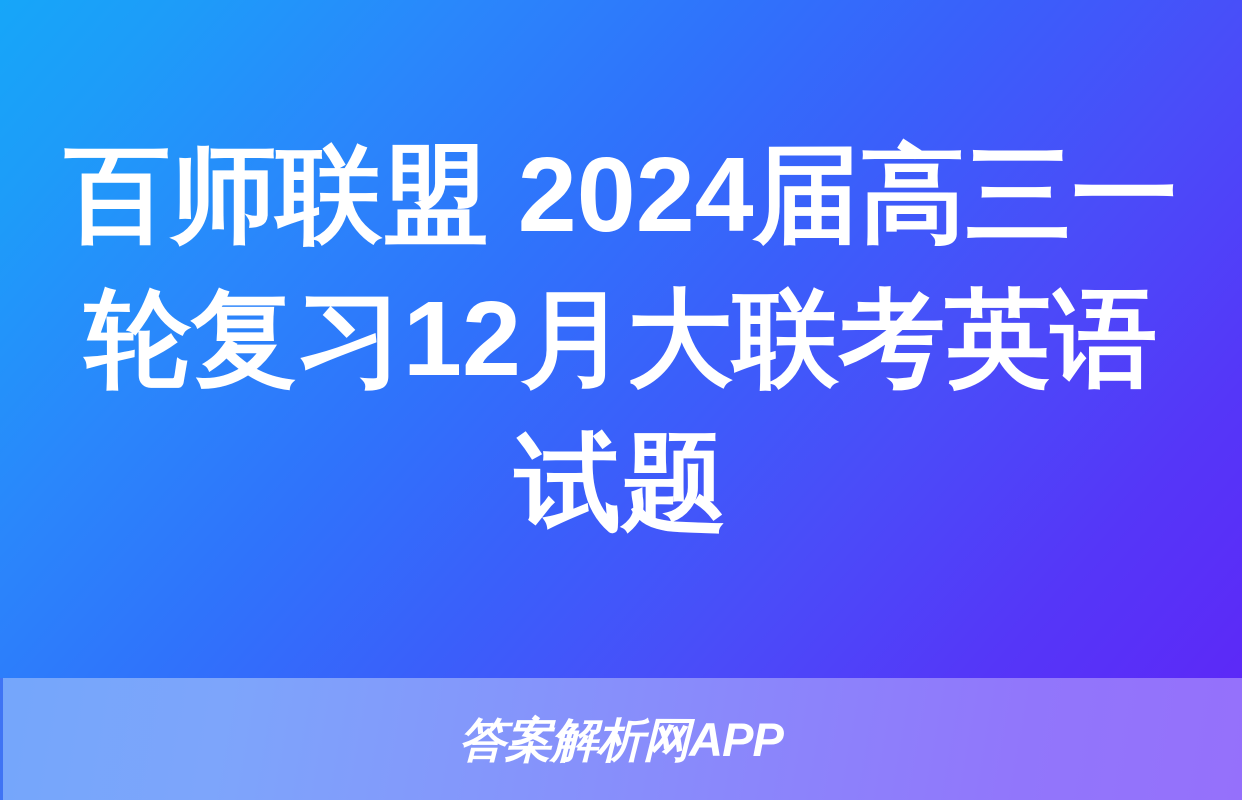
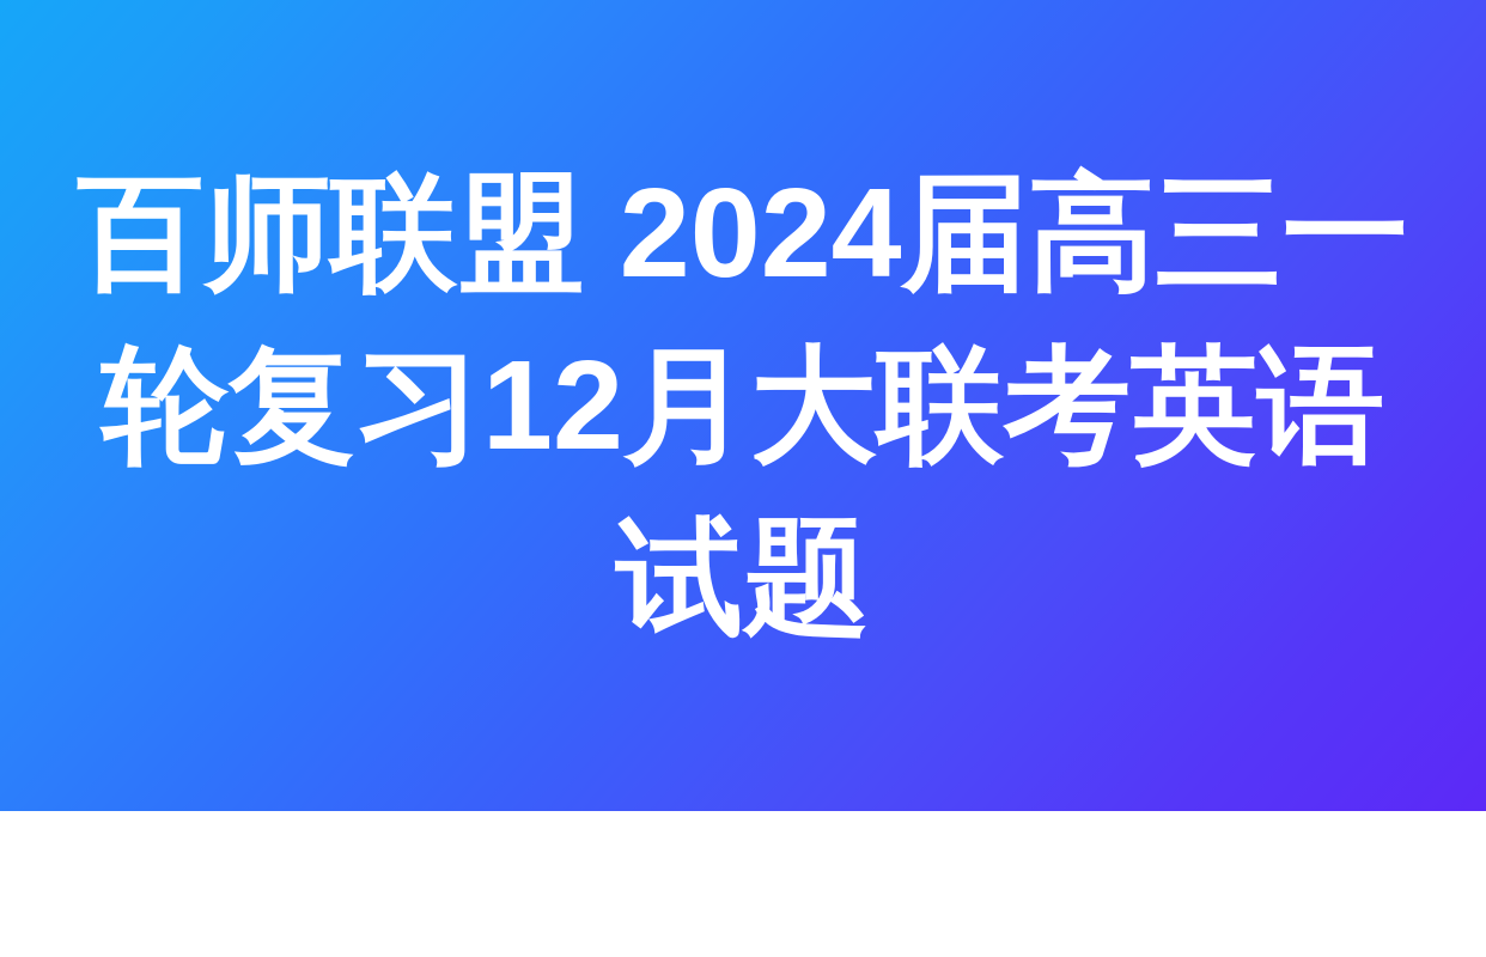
  百师联盟 2024届高三一轮复习12月大联考英语试题
- 答案解析网APP
